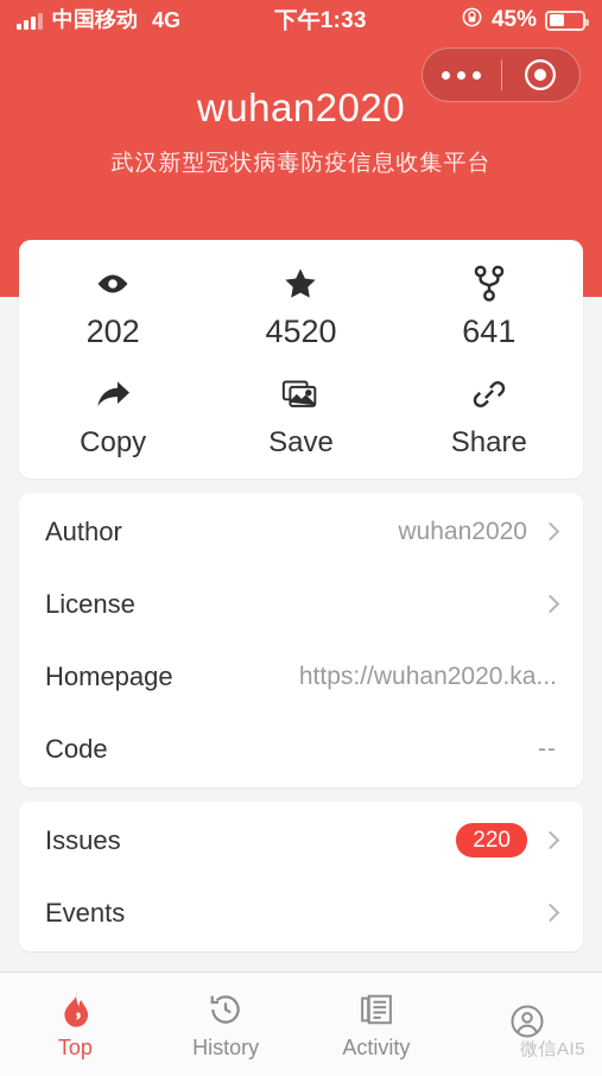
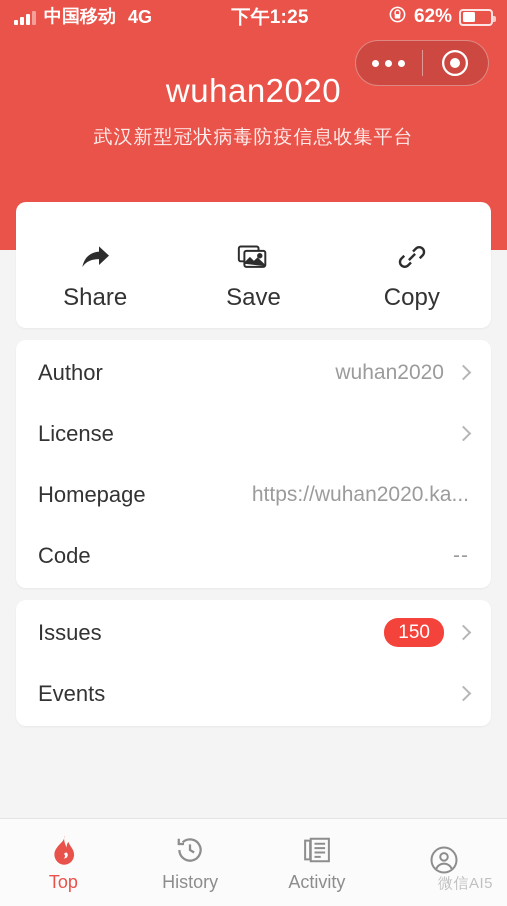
  中国移动
  4G
- 下午1:33
+ 下午1:25
- 45%
+ 62%
  wuhan2020
  武汉新型冠状病毒防疫信息收集平台
- 202
- 4520
- 641
- Copy
+ Share
  Save
- Share
+ Copy
  Author
  wuhan2020
  License
  Homepage
  https://wuhan2020.ka...
  Code
  --
  Issues
- 220
+ 150
  Events
  Top
  History
  Activity
  微信AI5
